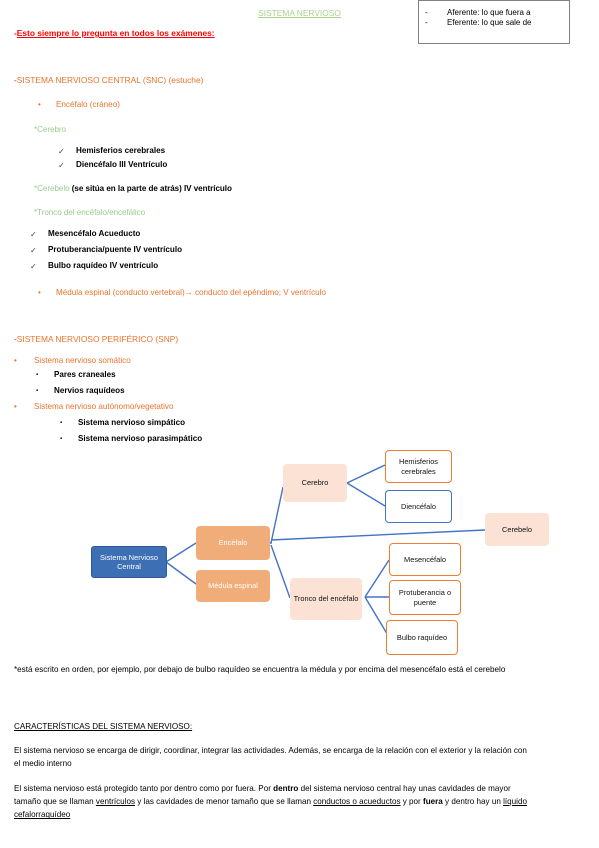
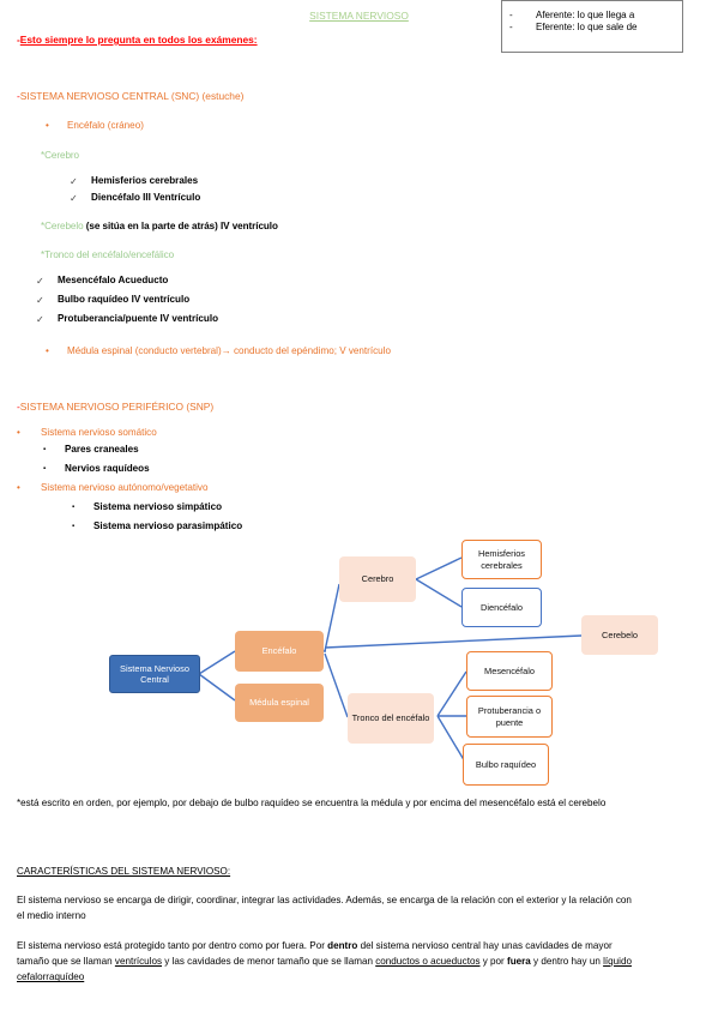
  SISTEMA NERVIOSO
  -Esto siempre lo pregunta en todos los exámenes:
  -
- Aferente: lo que fuera a
+ Aferente: lo que llega a
  -
  Eferente: lo que sale de
  -SISTEMA NERVIOSO CENTRAL (SNC) (estuche)
  •
  Encéfalo (cráneo)
  *Cerebro
  ✓
  Hemisferios cerebrales
  ✓
  Diencéfalo III Ventrículo
  *Cerebelo (se sitúa en la parte de atrás) IV ventrículo
  *Tronco del encéfalo/encefálico
  ✓
  Mesencéfalo Acueducto
  ✓
- Protuberancia/puente IV ventrículo
+ Bulbo raquídeo IV ventrículo
  ✓
- Bulbo raquídeo IV ventrículo
+ Protuberancia/puente IV ventrículo
  •
  Médula espinal (conducto vertebral)→ conducto del epéndimo; V ventrículo
  -SISTEMA NERVIOSO PERIFÉRICO (SNP)
  •
  Sistema nervioso somático
  Pares craneales
  Nervios raquídeos
  •
  Sistema nervioso autónomo/vegetativo
  Sistema nervioso simpático
  Sistema nervioso parasimpático
  Sistema Nervioso Central
  Encéfalo
  Médula espinal
  Cerebro
  Hemisferios cerebrales
  Diencéfalo
  Cerebelo
  Tronco del encéfalo
  Mesencéfalo
  Protuberancia o puente
  Bulbo raquídeo
  *está escrito en orden, por ejemplo, por debajo de bulbo raquídeo se encuentra la médula y por encima del mesencéfalo está el cerebelo
  CARACTERÍSTICAS DEL SISTEMA NERVIOSO:
  El sistema nervioso se encarga de dirigir, coordinar, integrar las actividades. Además, se encarga de la relación con el exterior y la relación con el medio interno
  El sistema nervioso está protegido tanto por dentro como por fuera. Por dentro del sistema nervioso central hay unas cavidades de mayor tamaño que se llaman ventrículos y las cavidades de menor tamaño que se llaman conductos o acueductos y por fuera y dentro hay un líquido cefalorraquídeo
